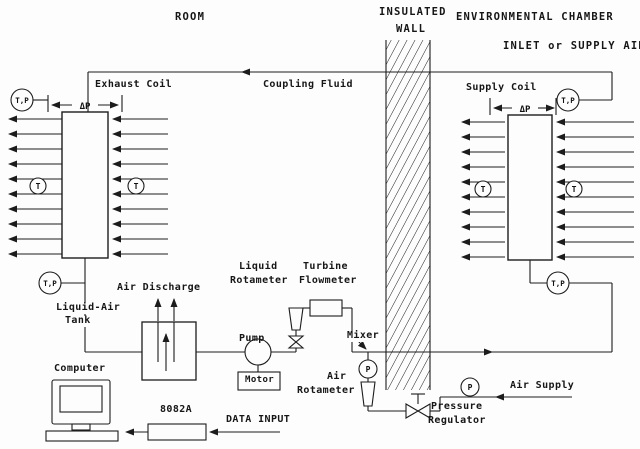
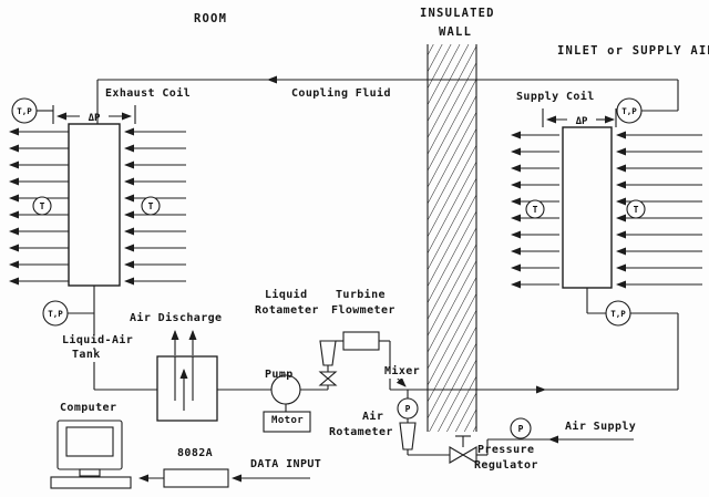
  T,P
  T,P
  T,P
  T,P
  T
  T
  T
  T
  P
  P
  ΔP
  ΔP
  ROOM
  INSULATED
  WALL
- ENVIRONMENTAL CHAMBER
  INLET or SUPPLY AI
  Exhaust Coil
  Coupling Fluid
  Supply Coil
  Air Discharge
  Liquid-Air
  Tank
  Pump
  Motor
  Liquid
  Rotameter
  Turbine
  Flowmeter
  Mixer
  Air
  Rotameter
  Pressure
  Regulator
  Air Supply
  Computer
  8082A
  DATA INPUT
